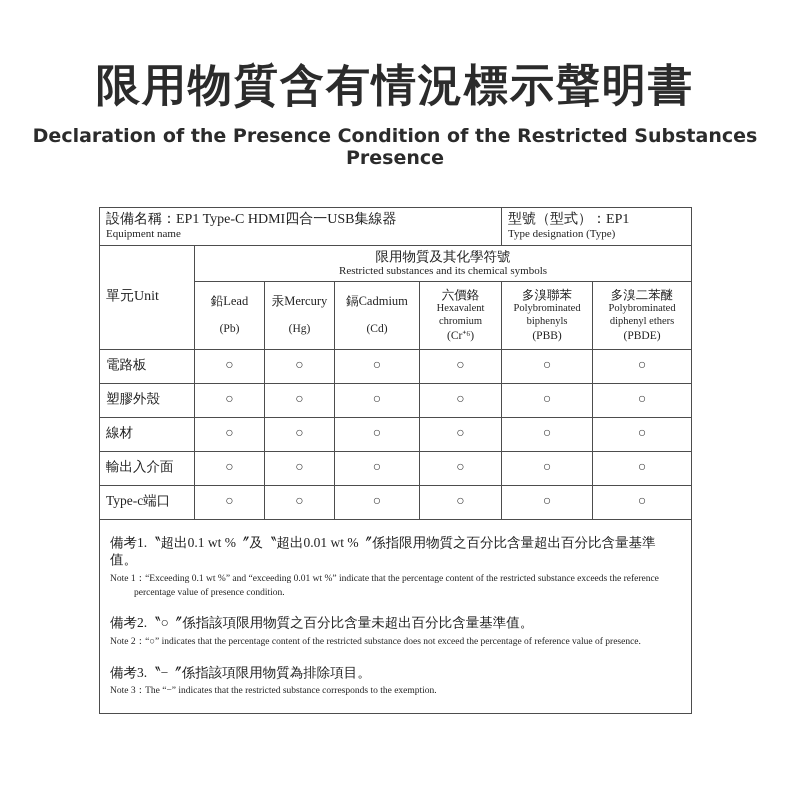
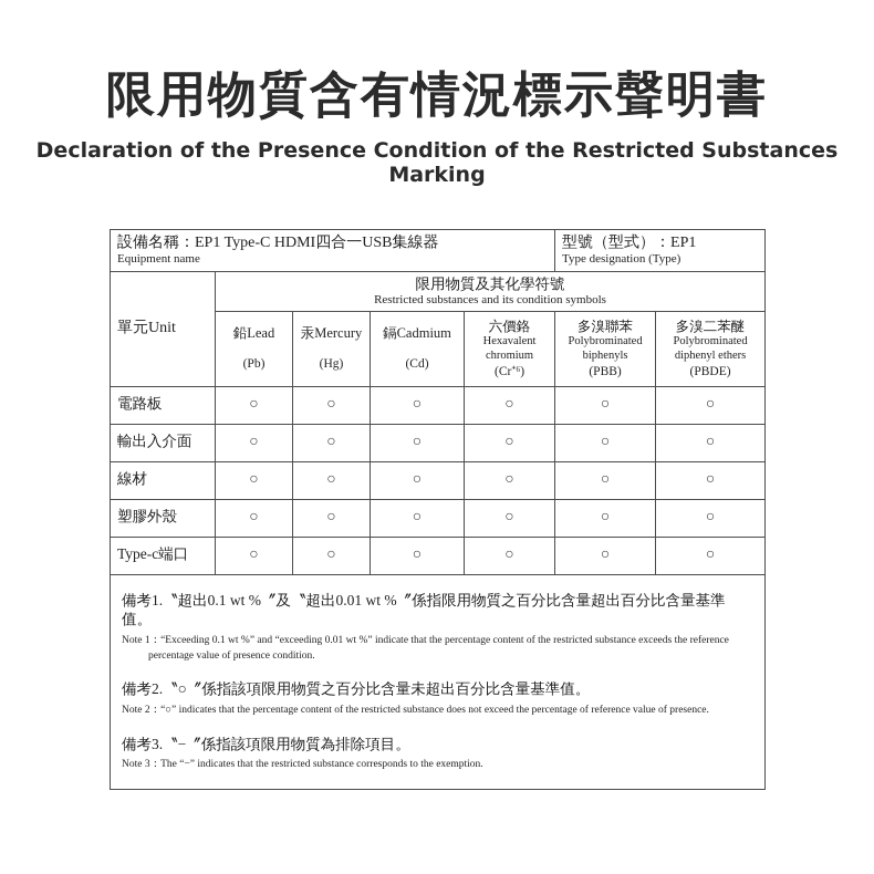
  限用物質含有情況標示聲明書
- Declaration of the Presence Condition of the Restricted Substances Presence
+ Declaration of the Presence Condition of the Restricted Substances Marking
  設備名稱：EP1 Type-C HDMI四合一USB集線器 Equipment name	型號（型式）：EP1 Type designation (Type)
- 單元Unit	限用物質及其化學符號 Restricted substances and its chemical symbols
+ 單元Unit	限用物質及其化學符號 Restricted substances and its condition symbols
  鉛Lead (Pb)	汞Mercury (Hg)	鎘Cadmium (Cd)	六價鉻 Hexavalent chromium (Cr⁺⁶)	多溴聯苯 Polybrominated biphenyls (PBB)	多溴二苯醚 Polybrominated diphenyl ethers (PBDE)
  電路板	○	○	○	○	○	○
- 塑膠外殼	○	○	○	○	○	○
+ 輸出入介面	○	○	○	○	○	○
  線材	○	○	○	○	○	○
- 輸出入介面	○	○	○	○	○	○
+ 塑膠外殼	○	○	○	○	○	○
  Type-c端口	○	○	○	○	○	○
  備考1.〝超出0.1 wt %〞及〝超出0.01 wt %〞係指限用物質之百分比含量超出百分比含量基準值。 Note 1：“Exceeding 0.1 wt %” and “exceeding 0.01 wt %” indicate that the percentage content of the restricted substance exceeds the reference percentage value of presence condition. 備考2.〝○〞係指該項限用物質之百分比含量未超出百分比含量基準值。 Note 2：“○” indicates that the percentage content of the restricted substance does not exceed the percentage of reference value of presence. 備考3.〝−〞係指該項限用物質為排除項目。 Note 3：The “−” indicates that the restricted substance corresponds to the exemption.
